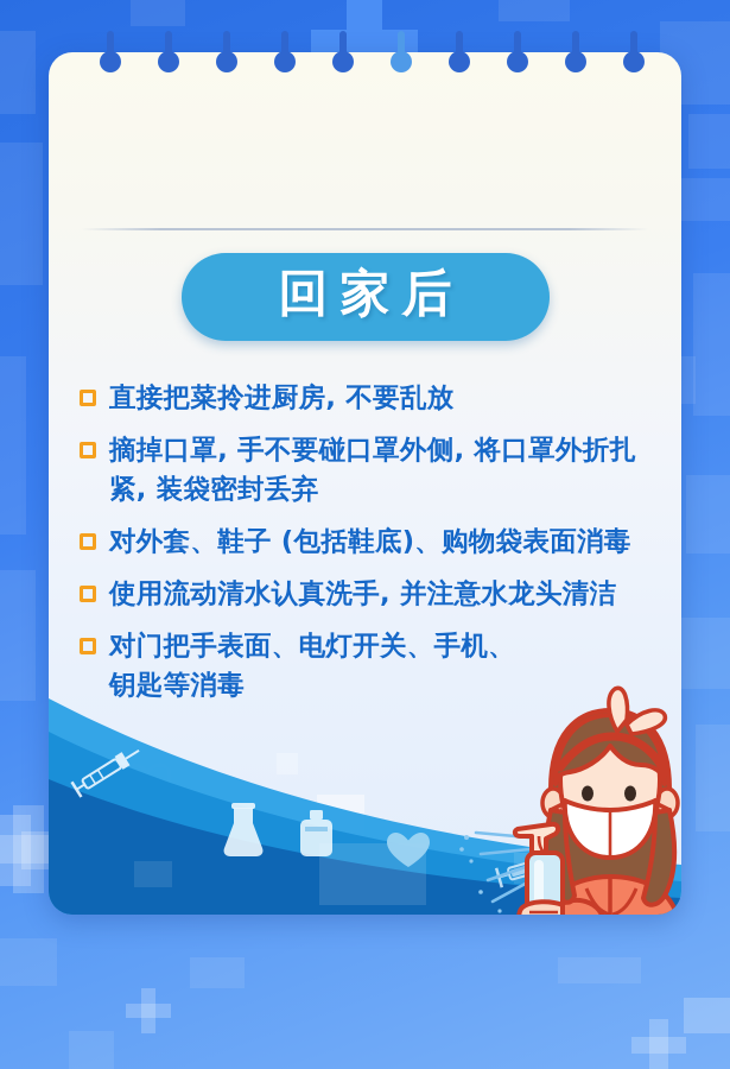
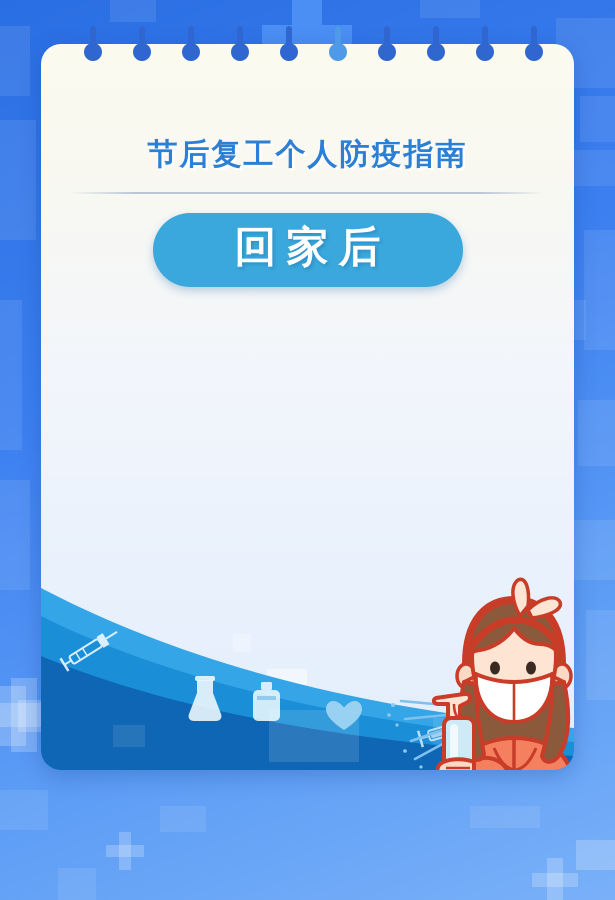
+ 节后复工个人防疫指南
  回家后
- 直接把菜拎进厨房, 不要乱放
- 摘掉口罩, 手不要碰口罩外侧, 将口罩外折扎紧, 装袋密封丢弃
- 对外套、鞋子 (包括鞋底)、购物袋表面消毒
- 使用流动清水认真洗手, 并注意水龙头清洁
- 对门把手表面、电灯开关、手机、钥匙等消毒
